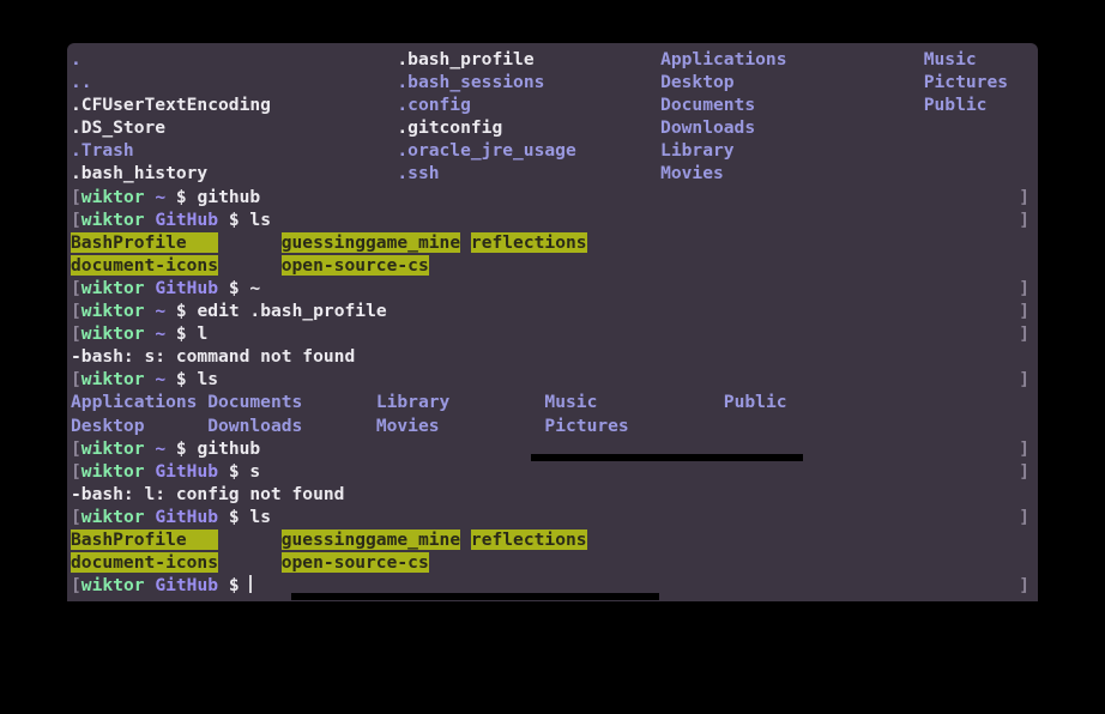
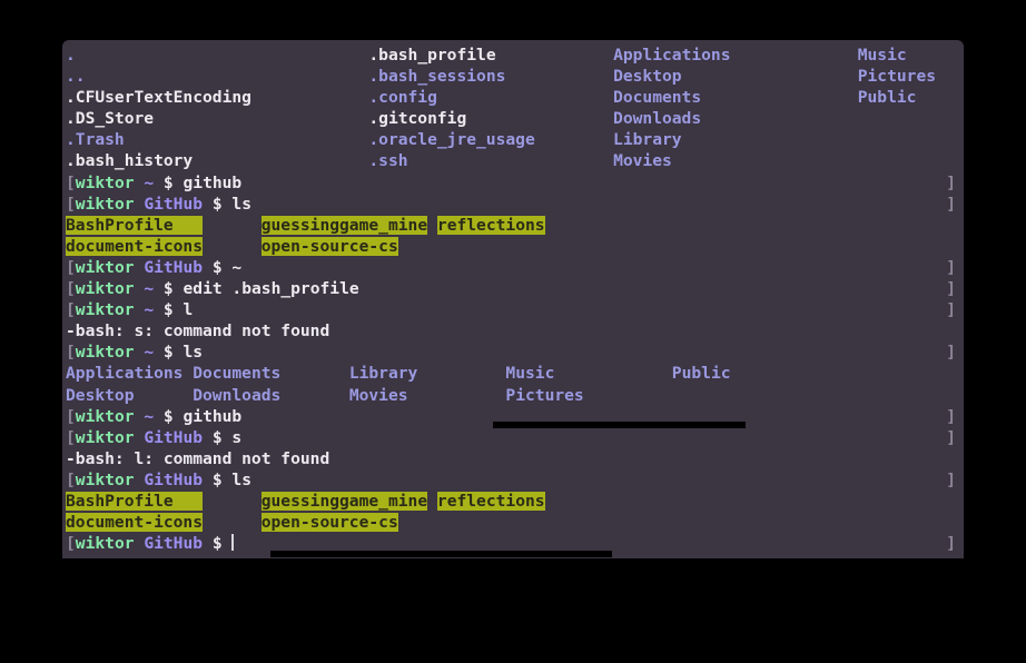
  . .bash_profile Applications Music
  .. .bash_sessions Desktop Pictures
  .CFUserTextEncoding .config Documents Public
  .DS_Store .gitconfig Downloads
  .Trash .oracle_jre_usage Library
  .bash_history .ssh Movies
  [wiktor ~ $ github
  ]
  [wiktor GitHub $ ls
  ]
  BashProfile guessinggame_mine reflections
  document-icons open-source-cs
  [wiktor GitHub $ ~
  ]
  [wiktor ~ $ edit .bash_profile
  ]
  [wiktor ~ $ l
  ]
  -bash: s: command not found
  [wiktor ~ $ ls
  ]
  Applications Documents Library Music Public
  Desktop Downloads Movies Pictures
  [wiktor ~ $ github
  ]
  [wiktor GitHub $ s
  ]
- -bash: l: config not found
+ -bash: l: command not found
  [wiktor GitHub $ ls
  ]
  BashProfile guessinggame_mine reflections
  document-icons open-source-cs
  [wiktor GitHub $
  ]
